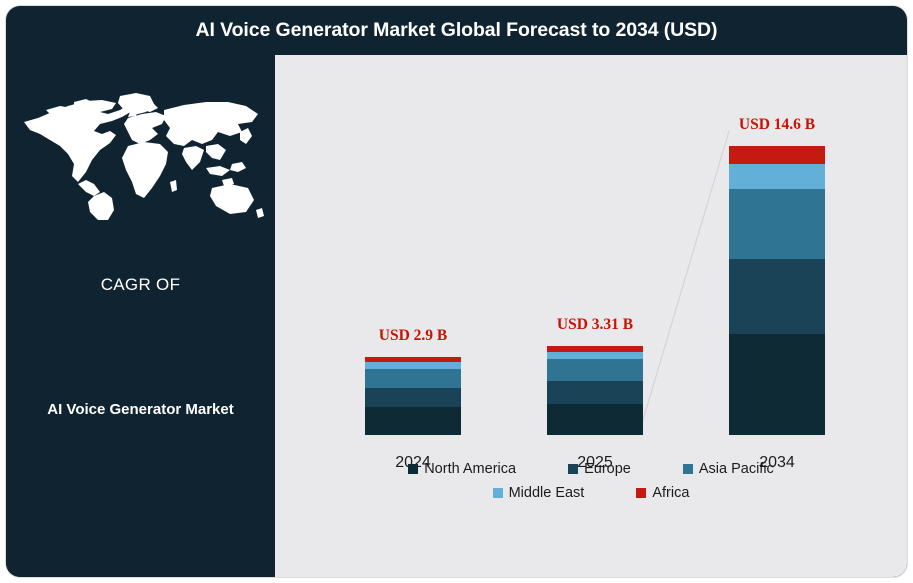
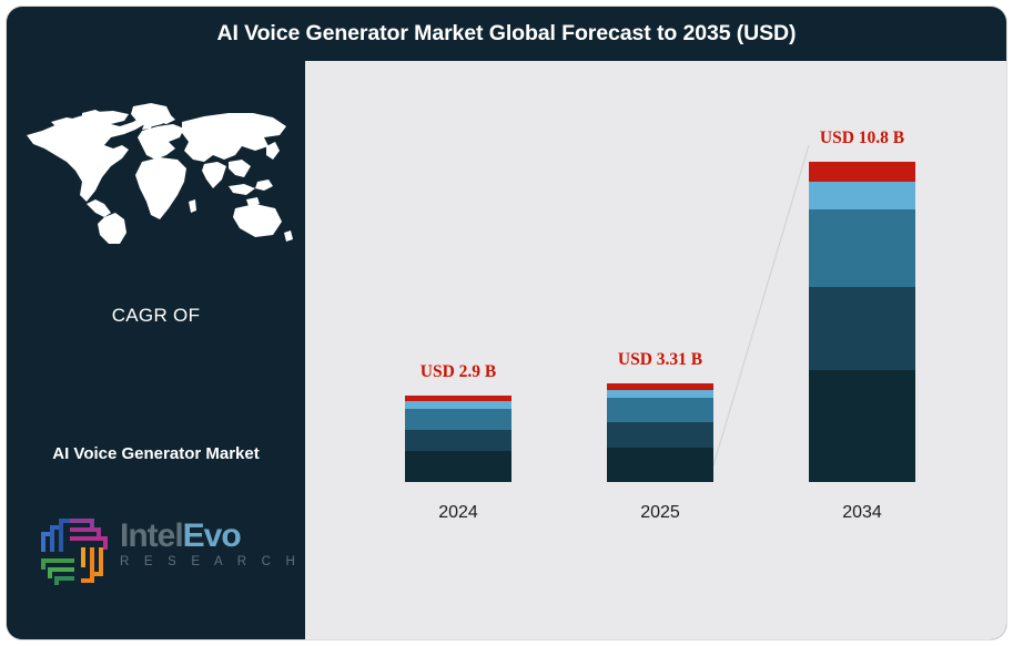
- AI Voice Generator Market Global Forecast to 2034 (USD)
+ AI Voice Generator Market Global Forecast to 2035 (USD)
  CAGR OF
  AI Voice Generator Market
+ IntelEvo
+ R E S E A R C H
  USD 2.9 B
  2024
  USD 3.31 B
  2025
- USD 14.6 B
+ USD 10.8 B
  2034
- North America
- Europe
- Asia Pacific
- Middle East
- Africa
